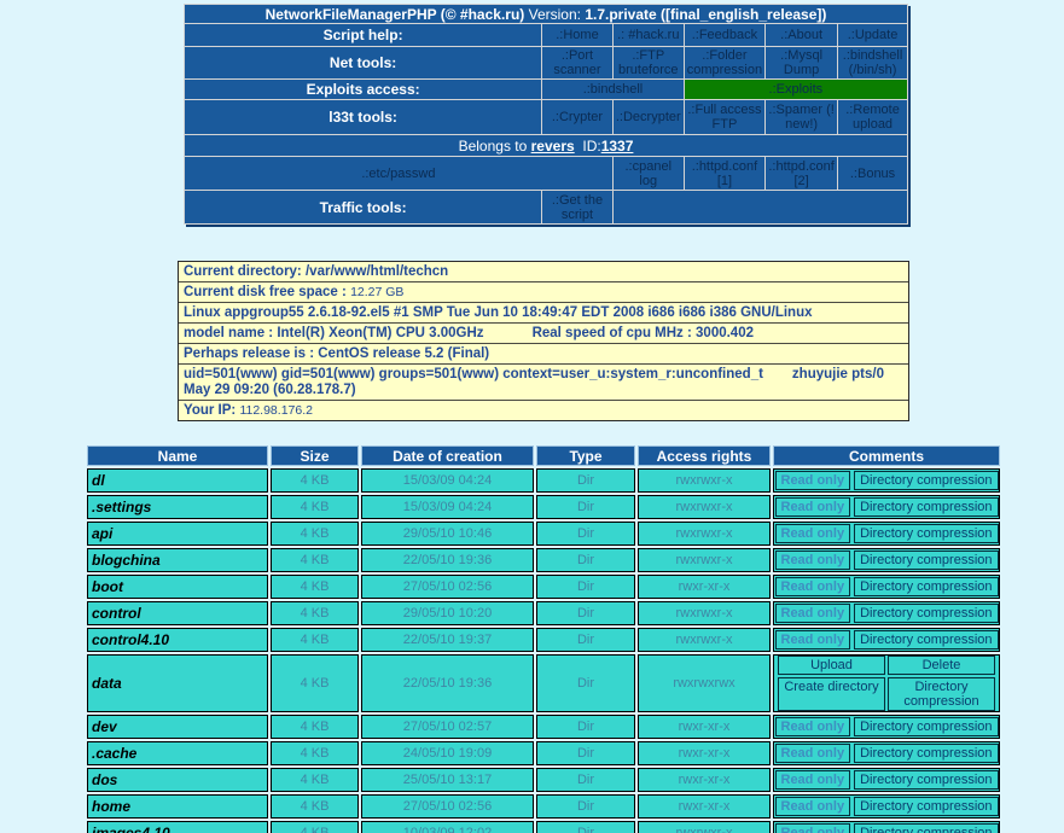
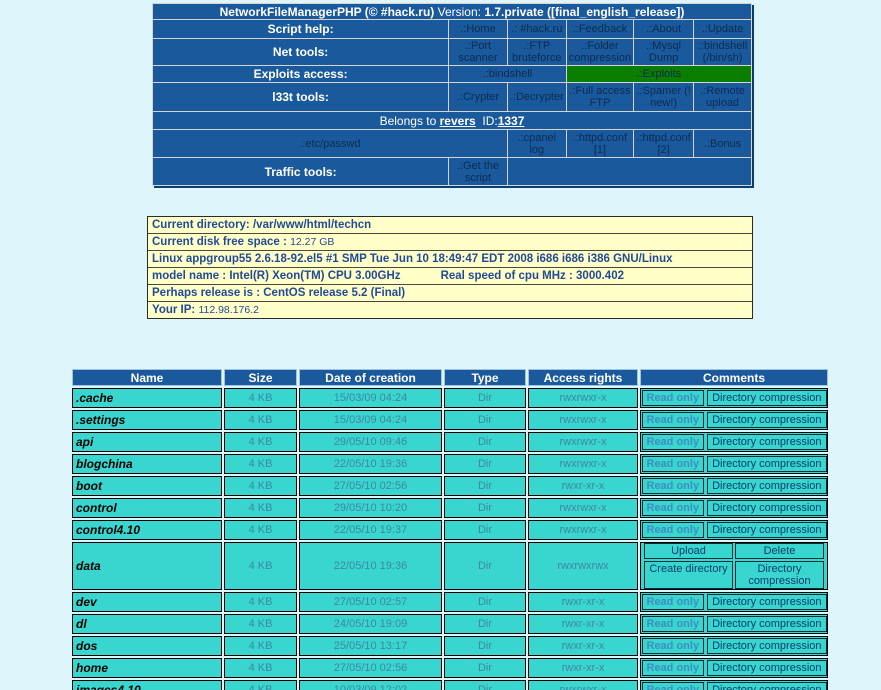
  NetworkFileManagerPHP (© #hack.ru) Version: 1.7.private ([final_english_release])
  Script help:	.:Home	.: #hack.ru	.:Feedback	.:About	.:Update
  Net tools:	.:Port scanner	.:FTP bruteforce	.:Folder compression	.:Mysql Dump	.:bindshell (/bin/sh)
  Exploits access:	.:bindshell	.:Exploits
  l33t tools:	.:Crypter	.:Decrypter	.:Full access FTP	.:Spamer (! new!)	.:Remote upload
  Belongs to revers ID:1337
  .:etc/passwd	.:cpanel log	.:httpd.conf [1]	.:httpd.conf [2]	.:Bonus
  Traffic tools:	.:Get the script
  Current directory: /var/www/html/techcn
  Current disk free space : 12.27 GB
  Linux appgroup55 2.6.18-92.el5 #1 SMP Tue Jun 10 18:49:47 EDT 2008 i686 i686 i386 GNU/Linux
  model name : Intel(R) Xeon(TM) CPU 3.00GHz Real speed of cpu MHz : 3000.402
  Perhaps release is : CentOS release 5.2 (Final)
- uid=501(www) gid=501(www) groups=501(www) context=user_u:system_r:unconfined_t zhuyujie pts/0 May 29 09:20 (60.28.178.7)
  Your IP: 112.98.176.2
  Name	Size	Date of creation	Type	Access rights	Comments
- dl	4 KB	15/03/09 04:24	Dir	rwxrwxr-x	Read only Directory compression
+ .cache	4 KB	15/03/09 04:24	Dir	rwxrwxr-x	Read only Directory compression
  .settings	4 KB	15/03/09 04:24	Dir	rwxrwxr-x	Read only Directory compression
- api	4 KB	29/05/10 10:46	Dir	rwxrwxr-x	Read only Directory compression
+ api	4 KB	29/05/10 09:46	Dir	rwxrwxr-x	Read only Directory compression
  blogchina	4 KB	22/05/10 19:36	Dir	rwxrwxr-x	Read only Directory compression
  boot	4 KB	27/05/10 02:56	Dir	rwxr-xr-x	Read only Directory compression
  control	4 KB	29/05/10 10:20	Dir	rwxrwxr-x	Read only Directory compression
  control4.10	4 KB	22/05/10 19:37	Dir	rwxrwxr-x	Read only Directory compression
  data	4 KB	22/05/10 19:36	Dir	rwxrwxrwx	Upload DeleteCreate directory Directory compression
  dev	4 KB	27/05/10 02:57	Dir	rwxr-xr-x	Read only Directory compression
- .cache	4 KB	24/05/10 19:09	Dir	rwxr-xr-x	Read only Directory compression
+ dl	4 KB	24/05/10 19:09	Dir	rwxr-xr-x	Read only Directory compression
  dos	4 KB	25/05/10 13:17	Dir	rwxr-xr-x	Read only Directory compression
  home	4 KB	27/05/10 02:56	Dir	rwxr-xr-x	Read only Directory compression
